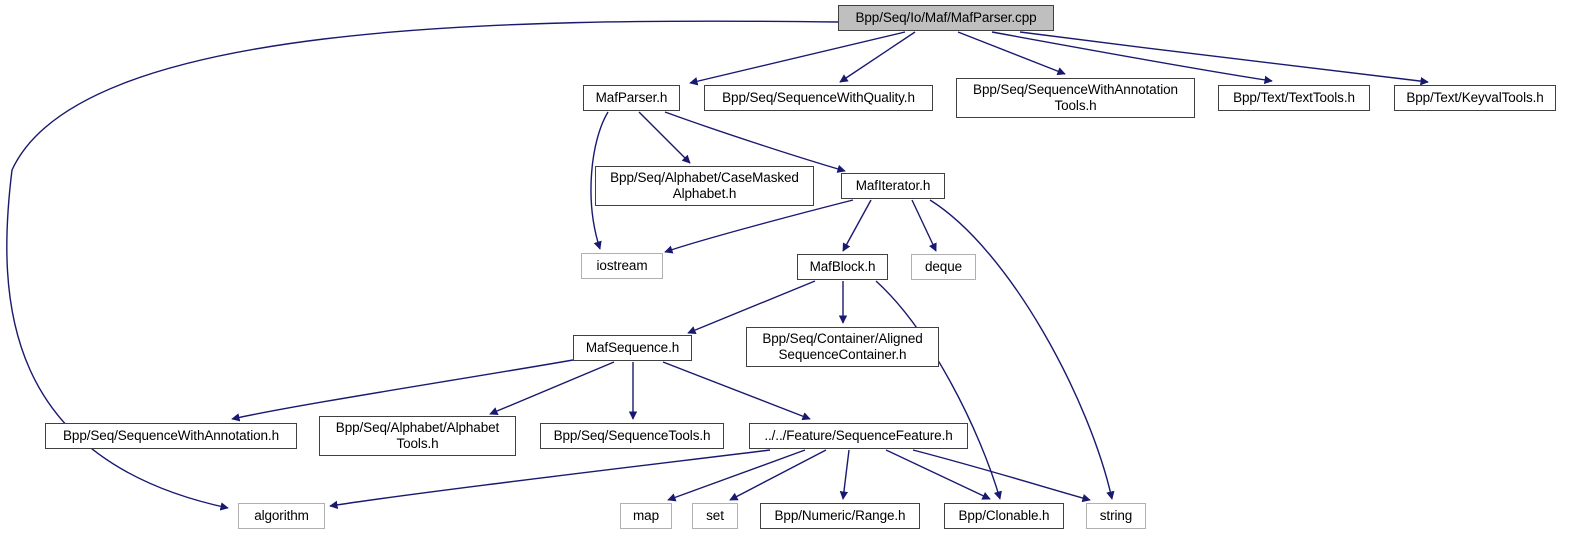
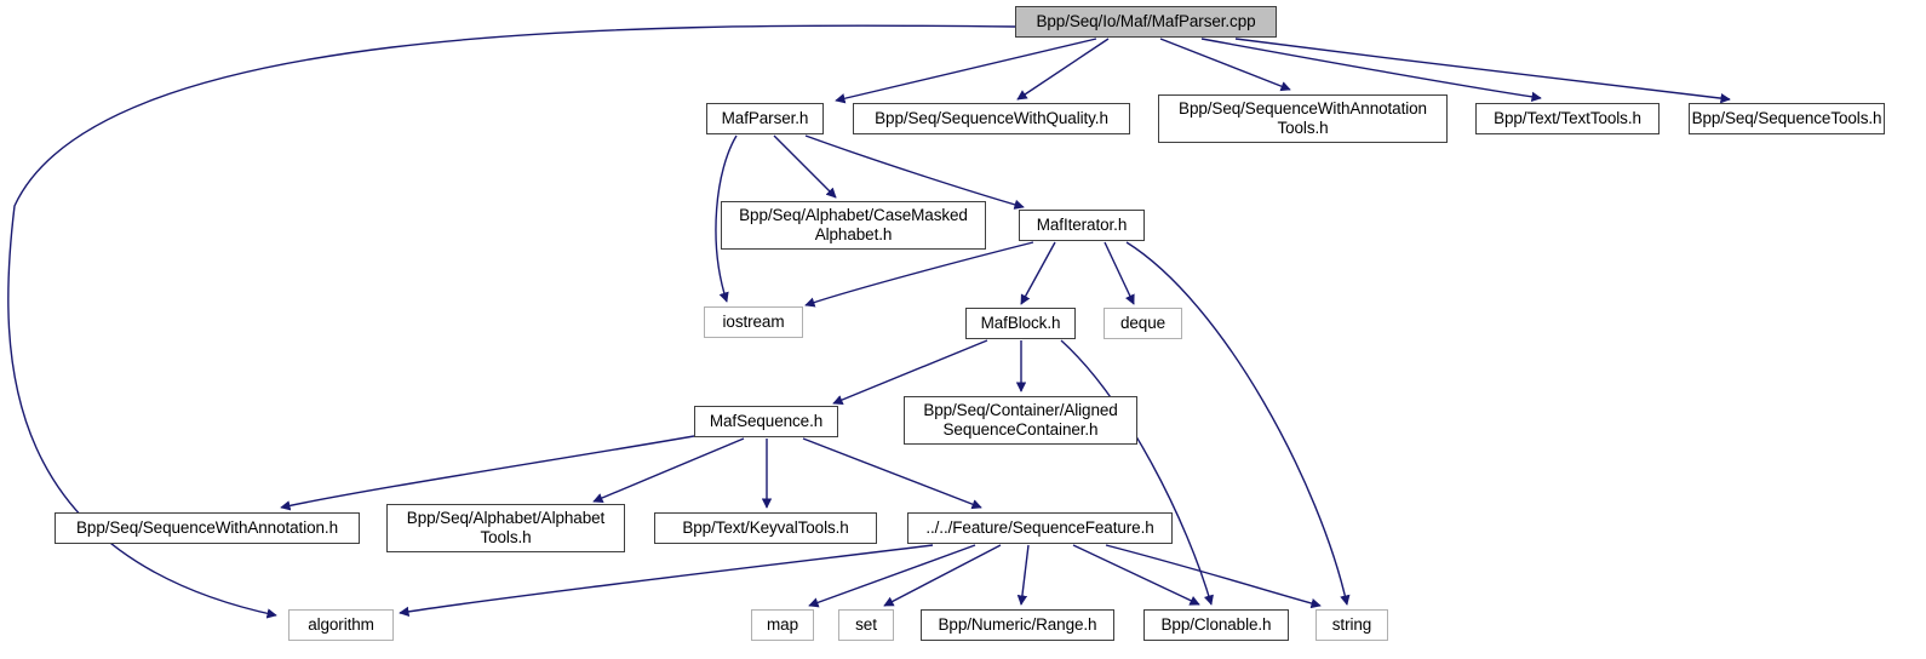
  Bpp/Seq/Io/Maf/MafParser.cpp
  MafParser.h
  Bpp/Seq/SequenceWithQuality.h
  Bpp/Seq/SequenceWithAnnotation
  Tools.h
  Bpp/Text/TextTools.h
- Bpp/Text/KeyvalTools.h
+ Bpp/Seq/SequenceTools.h
  Bpp/Seq/Alphabet/CaseMasked
  Alphabet.h
  MafIterator.h
  iostream
  MafBlock.h
  deque
  MafSequence.h
  Bpp/Seq/Container/Aligned
  SequenceContainer.h
  Bpp/Seq/SequenceWithAnnotation.h
  Bpp/Seq/Alphabet/Alphabet
  Tools.h
- Bpp/Seq/SequenceTools.h
+ Bpp/Text/KeyvalTools.h
  ../../Feature/SequenceFeature.h
  algorithm
  map
  set
  Bpp/Numeric/Range.h
  Bpp/Clonable.h
  string
